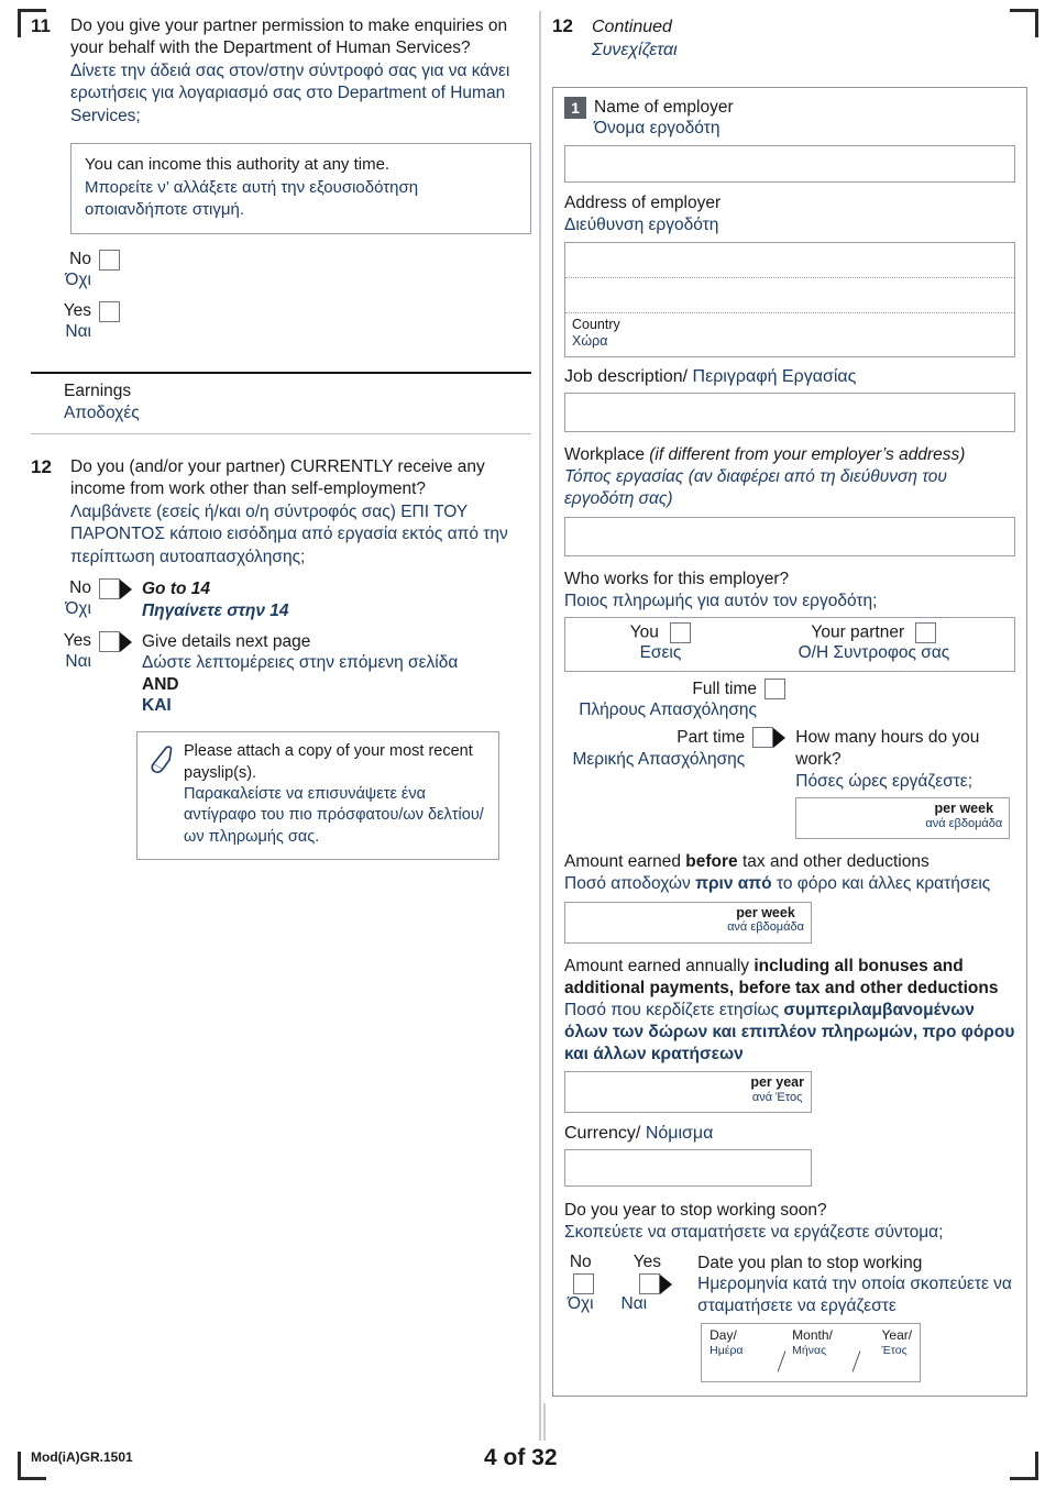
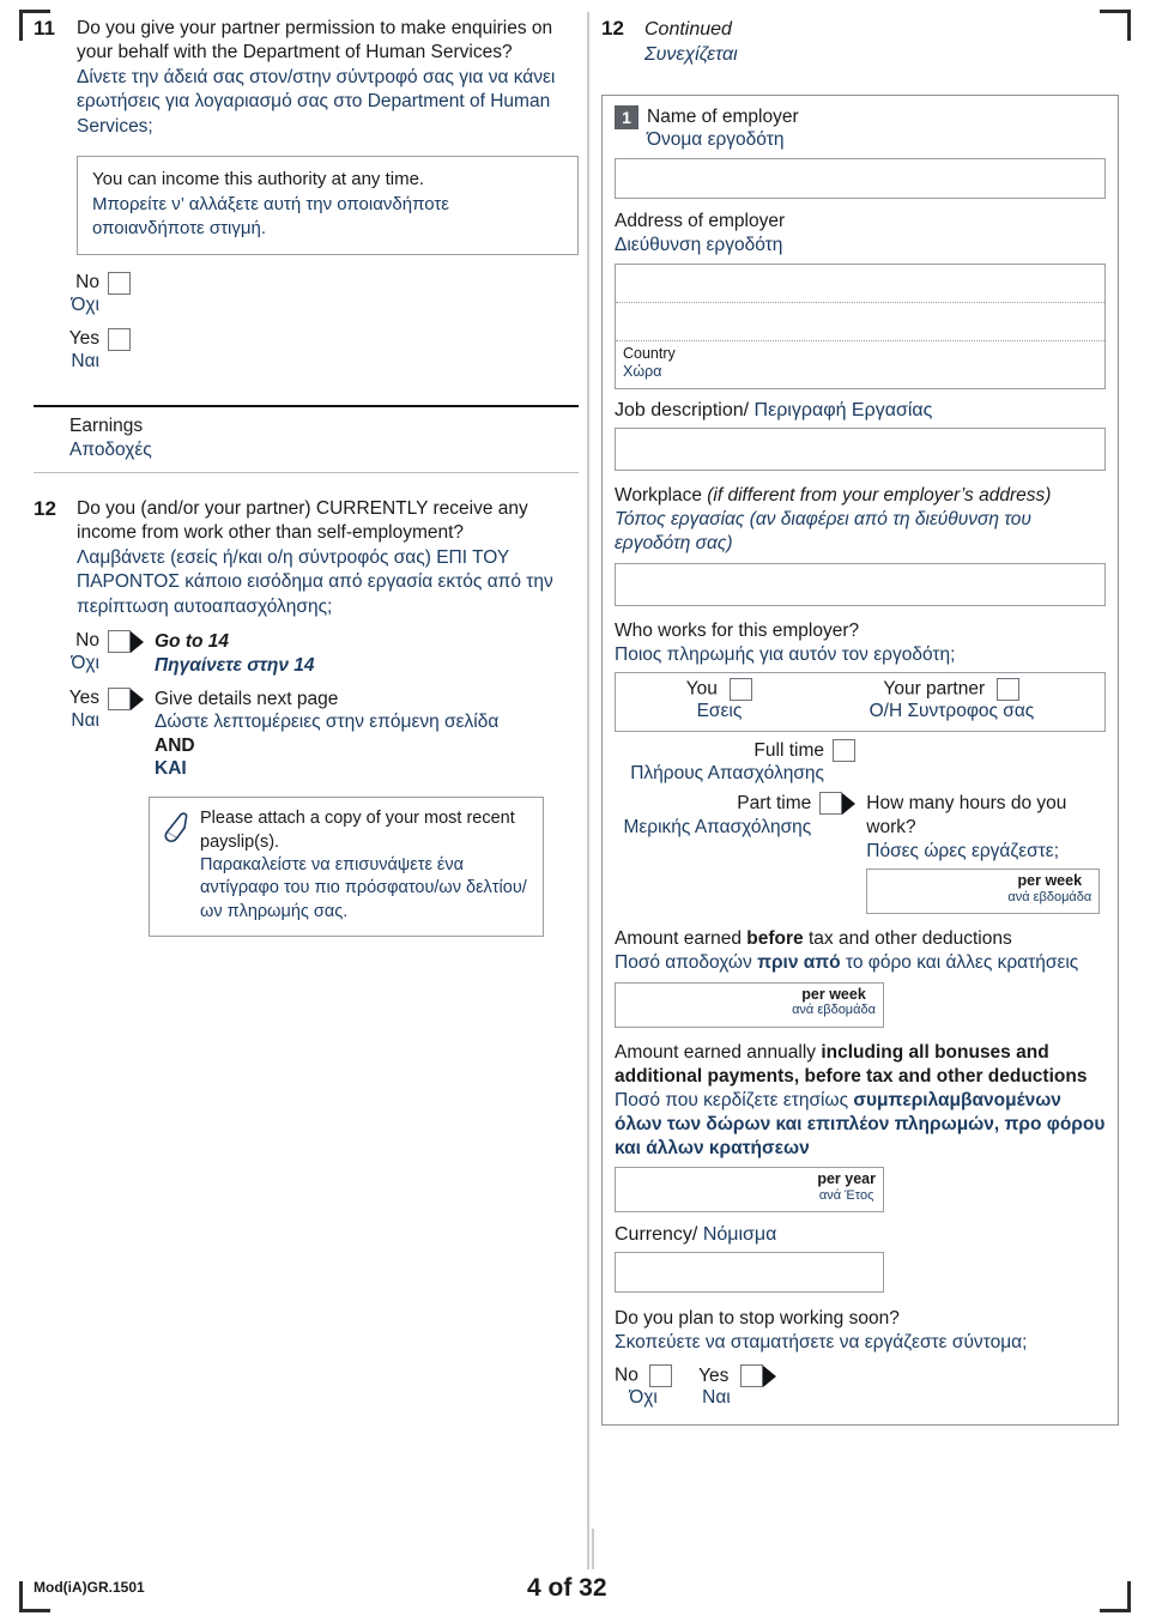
  11
  Do you give your partner permission to make enquiries on your behalf with the Department of Human Services?
  Δίνετε την άδειά σας στον/στην σύντροφό σας για να κάνει ερωτήσεις για λογαριασμό σας στο Department of Human Services;
  You can income this authority at any time.
- Μπορείτε ν’ αλλάξετε αυτή την εξουσιοδότηση οποιανδήποτε στιγμή.
+ Μπορείτε ν’ αλλάξετε αυτή την οποιανδήποτε οποιανδήποτε στιγμή.
  No
  Όχι
  Yes
  Ναι
  Earnings
  Αποδοχές
  12
  Do you (and/or your partner) CURRENTLY receive any income from work other than self-employment?
  Λαμβάνετε (εσείς ή/και ο/η σύντροφός σας) ΕΠΙ ΤΟΥ ΠΑΡΟΝΤΟΣ κάποιο εισόδημα από εργασία εκτός από την περίπτωση αυτοαπασχόλησης;
  No
  Όχι
  Go to 14
  Πηγαίνετε στην 14
  Yes
  Ναι
  Give details next page
  Δώστε λεπτομέρειες στην επόμενη σελίδα
  AND
  ΚΑΙ
  Please attach a copy of your most recent payslip(s).
  Παρακαλείστε να επισυνάψετε ένα αντίγραφο του πιο πρόσφατου/ων δελτίου/ων πληρωμής σας.
  12
  Continued
  Συνεχίζεται
  1
  Name of employer
  Όνομα εργοδότη
  Address of employer
  Διεύθυνση εργοδότη
  Country
  Χώρα
  Job description/ Περιγραφή Εργασίας
  Workplace (if different from your employer’s address)
  Τόπος εργασίας (αν διαφέρει από τη διεύθυνση του εργοδότη σας)
  Who works for this employer?
  Ποιος πληρωμής για αυτόν τον εργοδότη;
  You
  Εσεις
  Your partner
  Ο/Η Συντροφος σας
  Full time
  Πλήρους Απασχόλησης
  Part time
  Μερικής Απασχόλησης
  How many hours do you work?
  Πόσες ώρες εργάζεστε;
  per week
  ανά εβδομάδα
  Amount earned before tax and other deductions
  Ποσό αποδοχών πριν από το φόρο και άλλες κρατήσεις
  per week
  ανά εβδομάδα
  Amount earned annually including all bonuses and additional payments, before tax and other deductions
  Ποσό που κερδίζετε ετησίως συμπεριλαμβανομένων όλων των δώρων και επιπλέον πληρωμών, προ φόρου και άλλων κρατήσεων
  per year
  ανά Έτος
  Currency/ Νόμισμα
- Do you year to stop working soon?
+ Do you plan to stop working soon?
  Σκοπεύετε να σταματήσετε να εργάζεστε σύντομα;
  No
  Όχι
  Yes
  Ναι
- Date you plan to stop working
- Ημερομηνία κατά την οποία σκοπεύετε να σταματήσετε να εργάζεστε
- Day/
- Ημέρα
- Month/
- Μήνας
- Year/
- Έτος
  Mod(iA)GR.1501
  4 of 32
